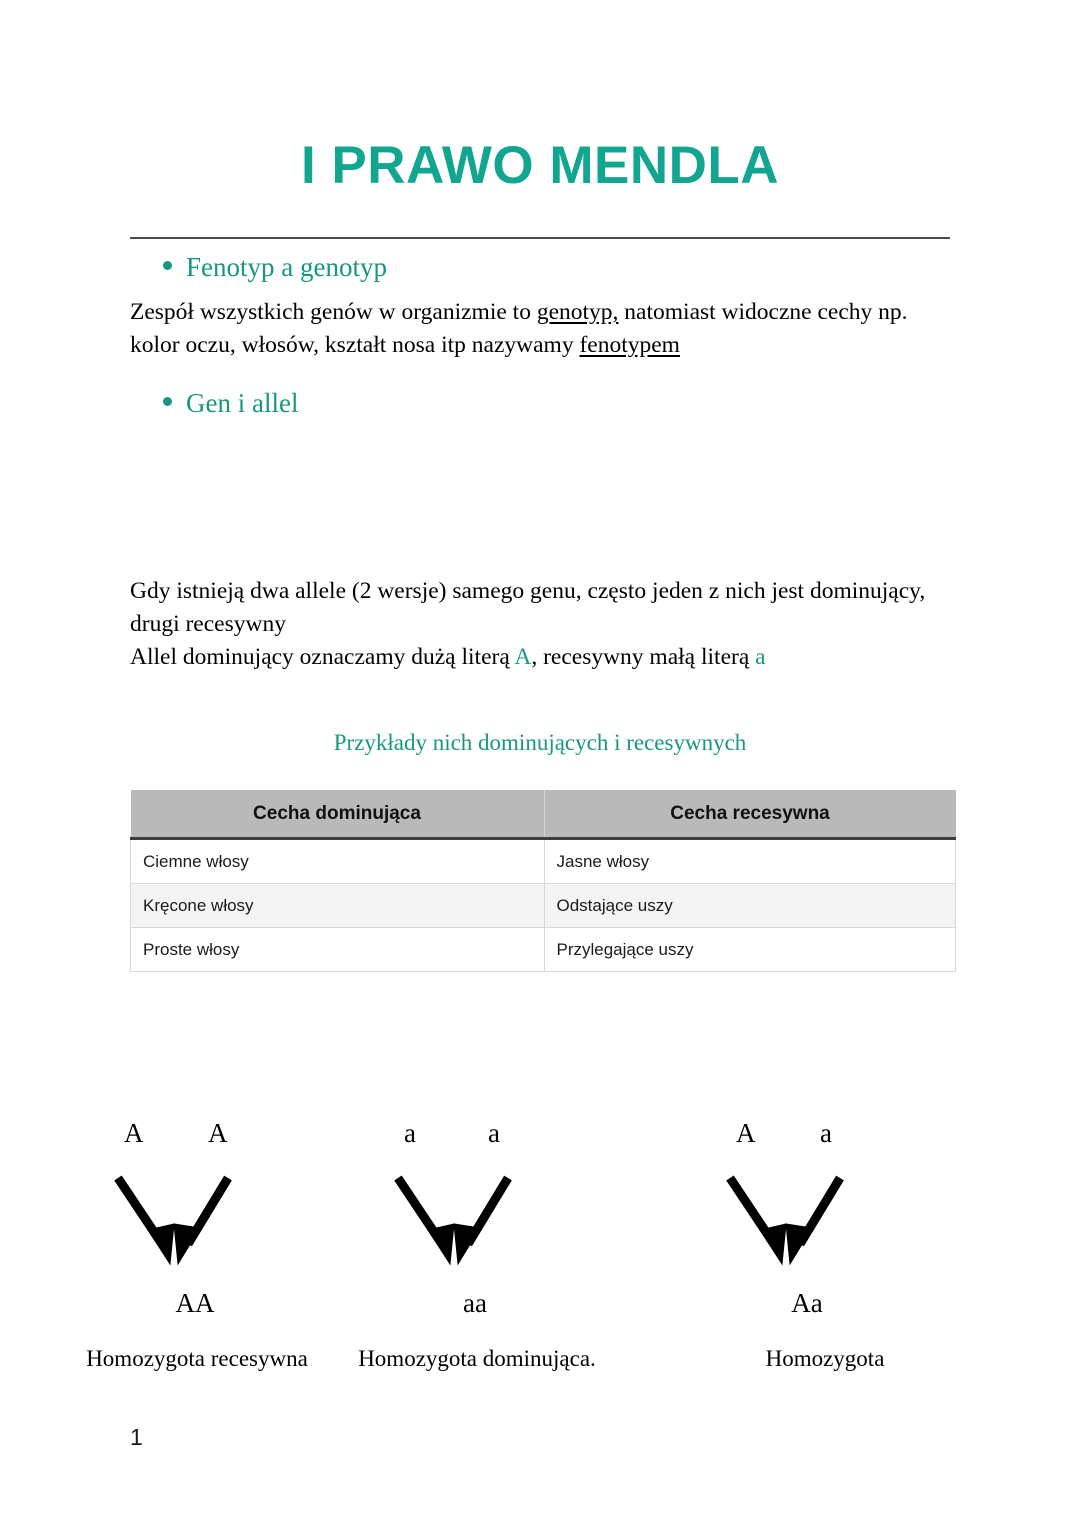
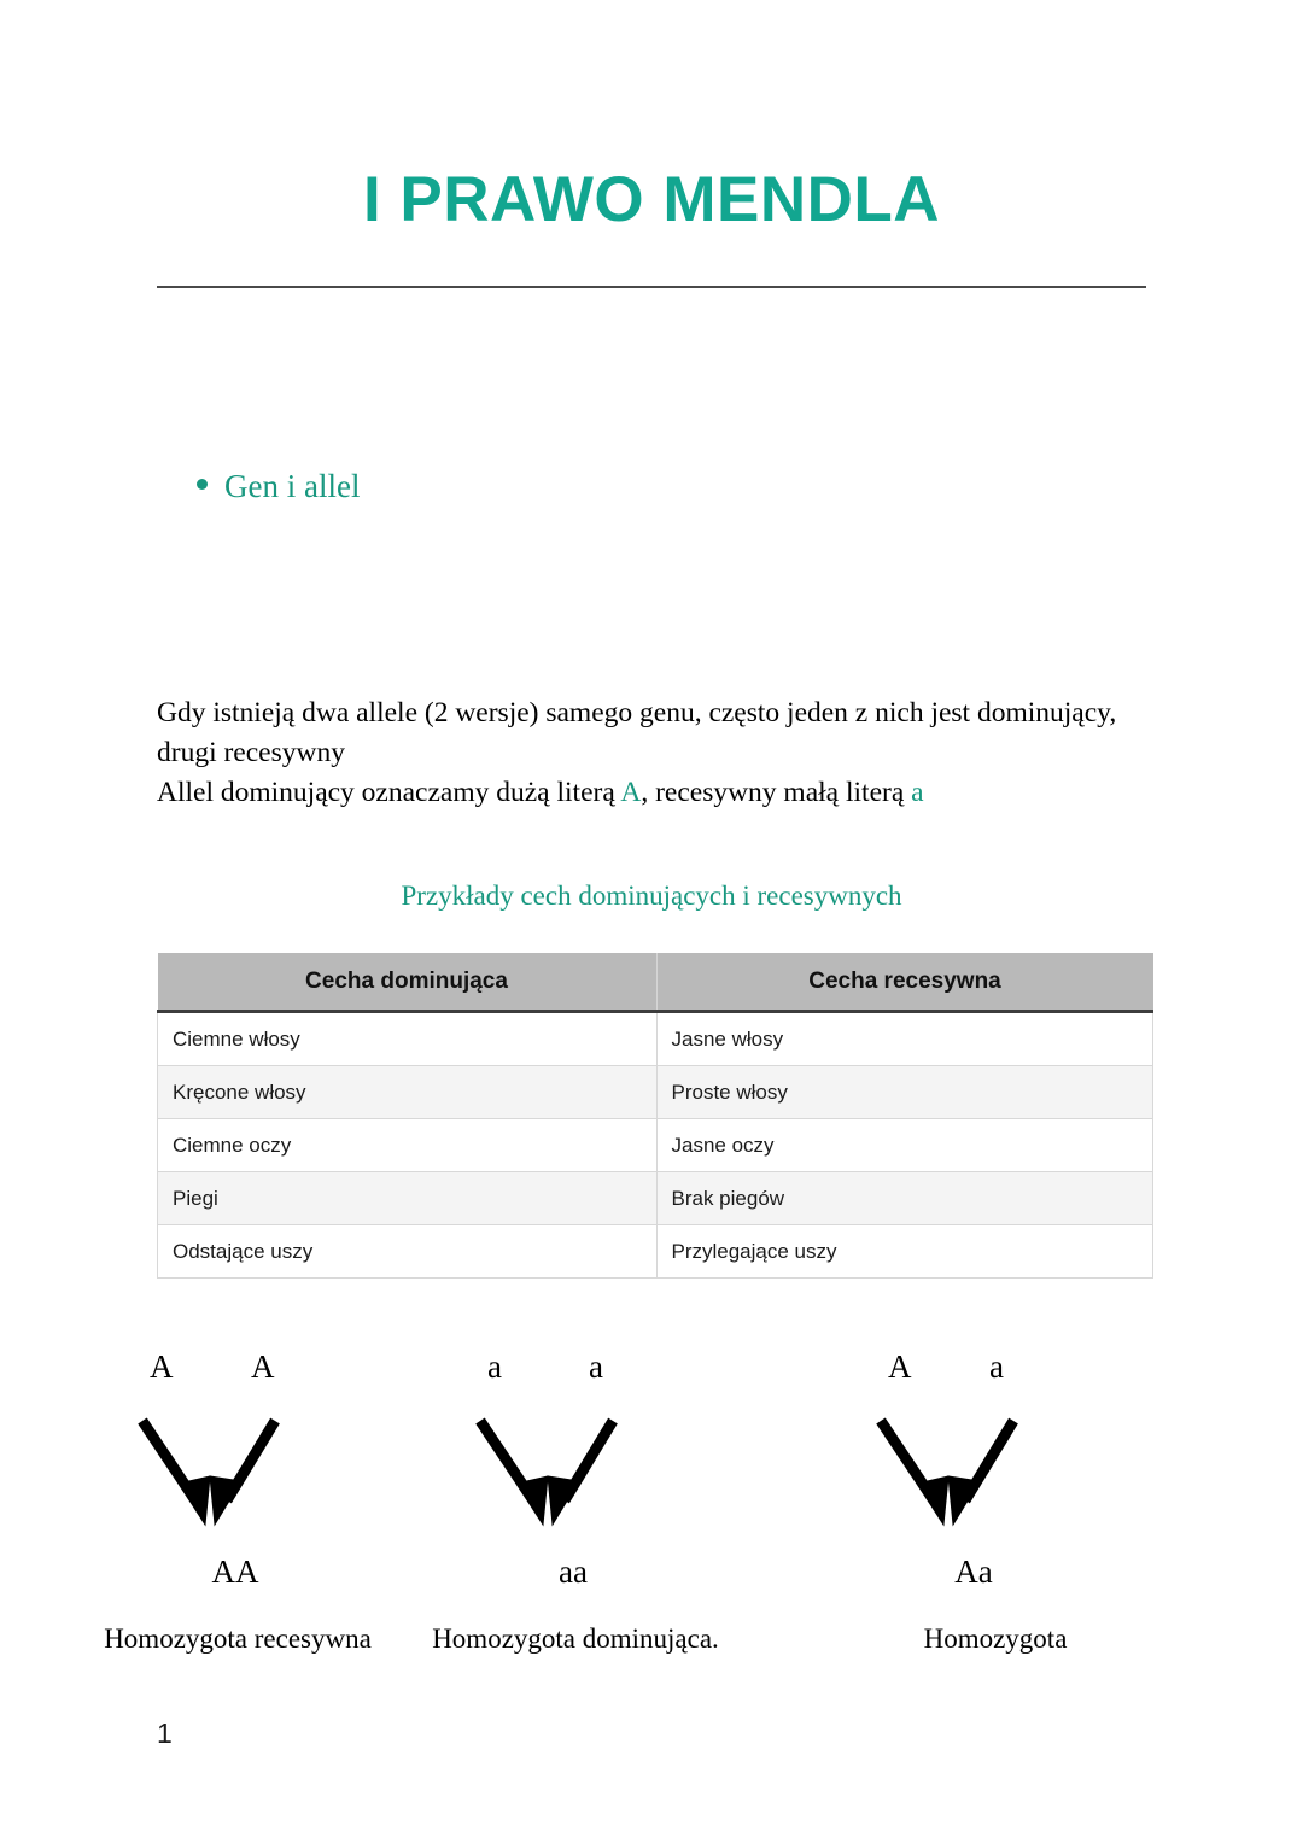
  I PRAWO MENDLA
- Fenotyp a genotyp
- Zespół wszystkich genów w organizmie to genotyp, natomiast widoczne cechy np. kolor oczu, włosów, kształt nosa itp nazywamy fenotypem
  Gen i allel
  Gdy istnieją dwa allele (2 wersje) samego genu, często jeden z nich jest dominujący, drugi recesywny
  Allel dominujący oznaczamy dużą literą A, recesywny małą literą a
- Przykłady nich dominujących i recesywnych
+ Przykłady cech dominujących i recesywnych
  Cecha dominująca	Cecha recesywna
  Ciemne włosy	Jasne włosy
- Kręcone włosy	Odstające uszy
+ Kręcone włosy	Proste włosy
+ Ciemne oczy	Jasne oczy
+ Piegi	Brak piegów
- Proste włosy	Przylegające uszy
+ Odstające uszy	Przylegające uszy
  A
  A
  AA
  Homozygota recesywna
  a
  a
  aa
  Homozygota dominująca.
  A
  a
  Aa
  Homozygota
  1
